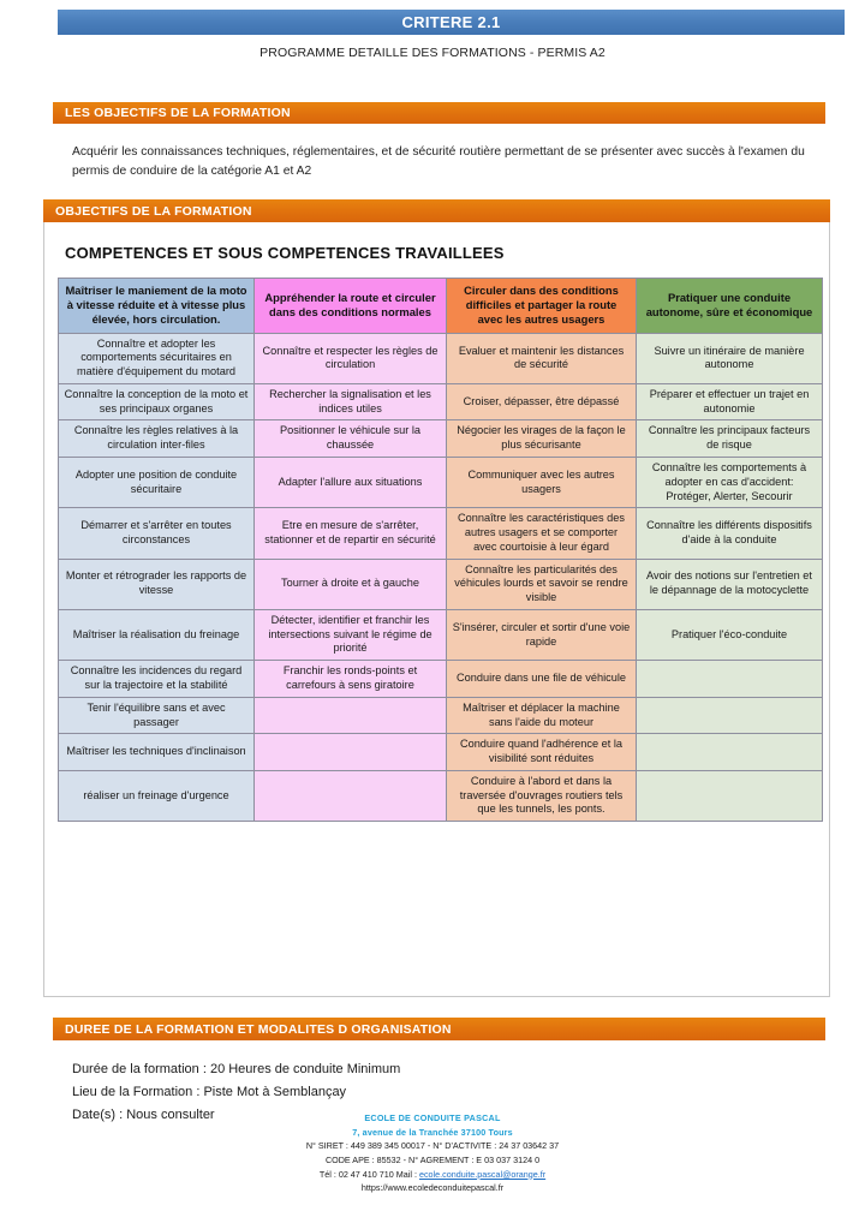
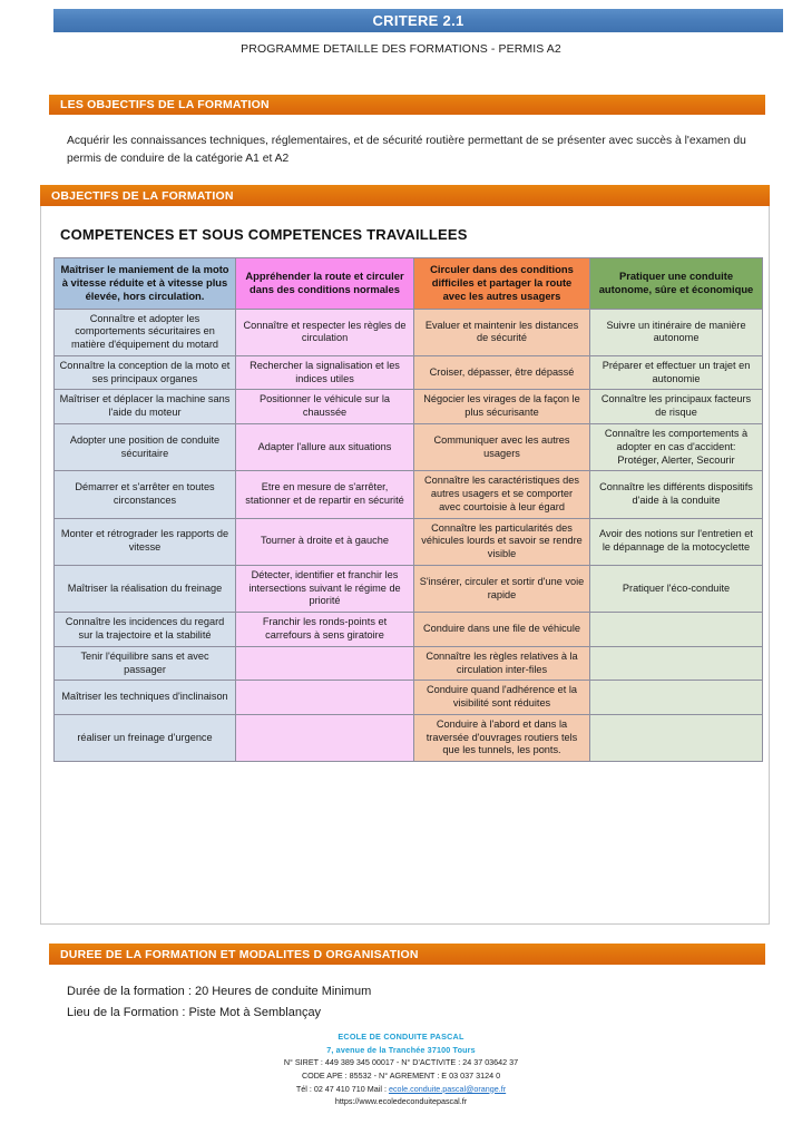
  CRITERE 2.1
  PROGRAMME DETAILLE DES FORMATIONS - PERMIS A2
  LES OBJECTIFS DE LA FORMATION
  Acquérir les connaissances techniques, réglementaires, et de sécurité routière permettant de se présenter avec succès à l'examen du permis de conduire de la catégorie A1 et A2
  OBJECTIFS DE LA FORMATION
  COMPETENCES ET SOUS COMPETENCES TRAVAILLEES
  Maîtriser le maniement de la moto à vitesse réduite et à vitesse plus élevée, hors circulation.	Appréhender la route et circuler dans des conditions normales	Circuler dans des conditions difficiles et partager la route avec les autres usagers	Pratiquer une conduite autonome, sûre et économique
  Connaître et adopter les comportements sécuritaires en matière d'équipement du motard	Connaître et respecter les règles de circulation	Evaluer et maintenir les distances de sécurité	Suivre un itinéraire de manière autonome
  Connaître la conception de la moto et ses principaux organes	Rechercher la signalisation et les indices utiles	Croiser, dépasser, être dépassé	Préparer et effectuer un trajet en autonomie
- Connaître les règles relatives à la circulation inter-files	Positionner le véhicule sur la chaussée	Négocier les virages de la façon le plus sécurisante	Connaître les principaux facteurs de risque
+ Maîtriser et déplacer la machine sans l'aide du moteur	Positionner le véhicule sur la chaussée	Négocier les virages de la façon le plus sécurisante	Connaître les principaux facteurs de risque
  Adopter une position de conduite sécuritaire	Adapter l'allure aux situations	Communiquer avec les autres usagers	Connaître les comportements à adopter en cas d'accident: Protéger, Alerter, Secourir
  Démarrer et s'arrêter en toutes circonstances	Etre en mesure de s'arrêter, stationner et de repartir en sécurité	Connaître les caractéristiques des autres usagers et se comporter avec courtoisie à leur égard	Connaître les différents dispositifs d'aide à la conduite
  Monter et rétrograder les rapports de vitesse	Tourner à droite et à gauche	Connaître les particularités des véhicules lourds et savoir se rendre visible	Avoir des notions sur l'entretien et le dépannage de la motocyclette
  Maîtriser la réalisation du freinage	Détecter, identifier et franchir les intersections suivant le régime de priorité	S'insérer, circuler et sortir d'une voie rapide	Pratiquer l'éco-conduite
  Connaître les incidences du regard sur la trajectoire et la stabilité	Franchir les ronds-points et carrefours à sens giratoire	Conduire dans une file de véhicule
- Tenir l'équilibre sans et avec passager		Maîtriser et déplacer la machine sans l'aide du moteur
+ Tenir l'équilibre sans et avec passager		Connaître les règles relatives à la circulation inter-files
  Maîtriser les techniques d'inclinaison		Conduire quand l'adhérence et la visibilité sont réduites
  réaliser un freinage d'urgence		Conduire à l'abord et dans la traversée d'ouvrages routiers tels que les tunnels, les ponts.
  DUREE DE LA FORMATION ET MODALITES D ORGANISATION
  Durée de la formation : 20 Heures de conduite Minimum
  Lieu de la Formation : Piste Mot à Semblançay
- Date(s) : Nous consulter
  ECOLE DE CONDUITE PASCAL
  7, avenue de la Tranchée 37100 Tours
  N° SIRET : 449 389 345 00017 - N° D'ACTIVITE : 24 37 03642 37
  CODE APE : 85532 - N° AGREMENT : E 03 037 3124 0
  Tél : 02 47 410 710 Mail : ecole.conduite.pascal@orange.fr
  https://www.ecoledeconduitepascal.fr
